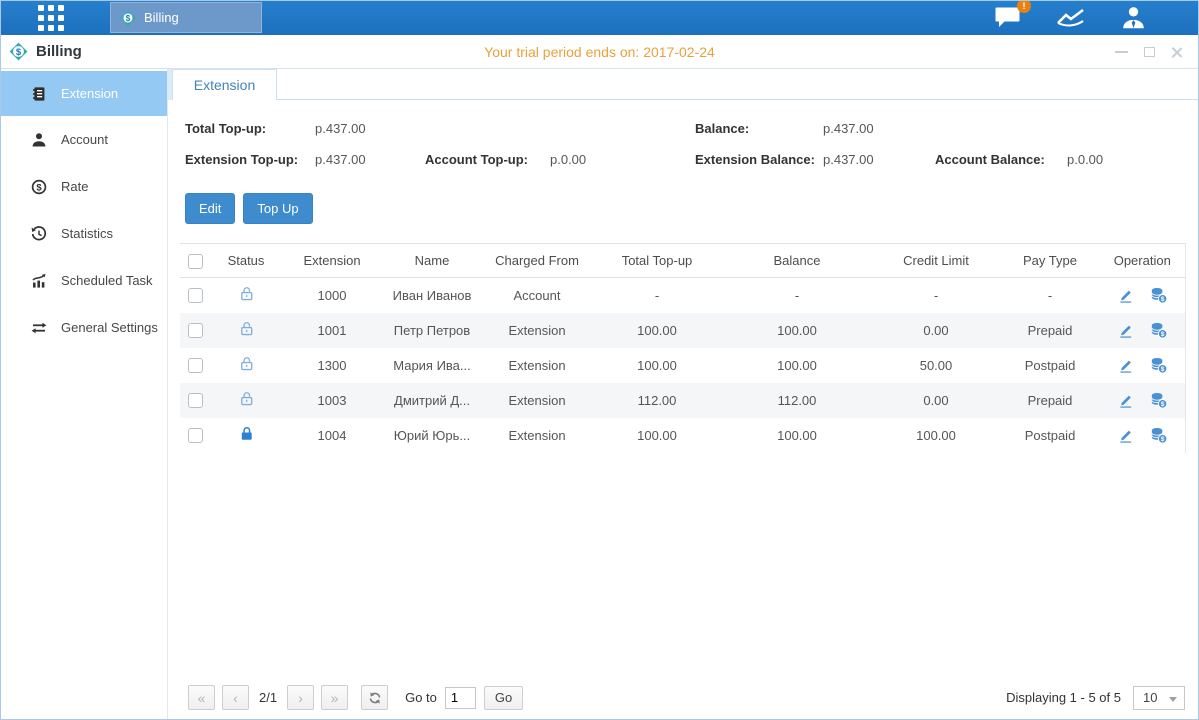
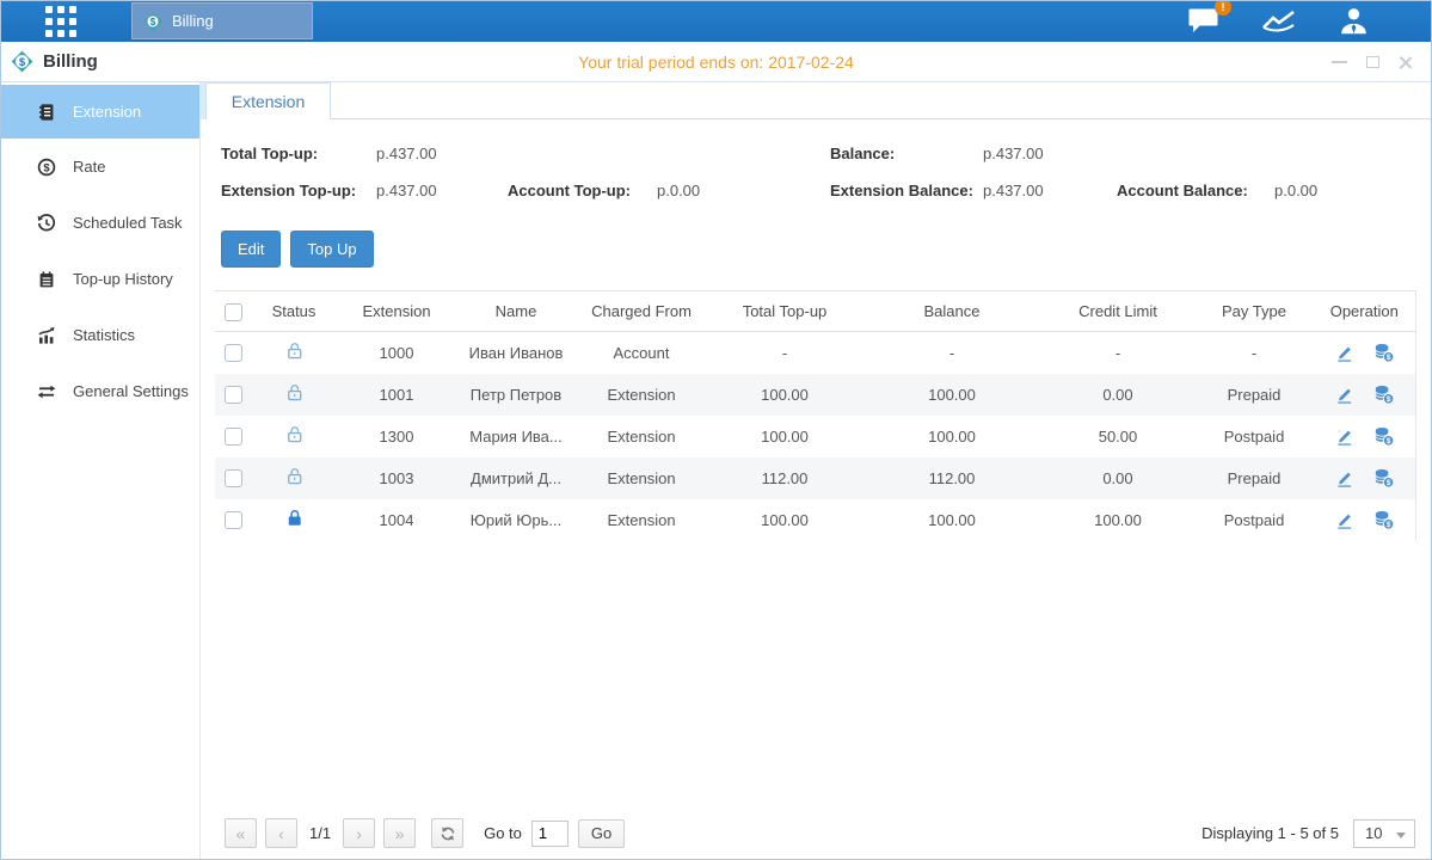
  $
  Billing
  !
  $
  Billing
  Your trial period ends on: 2017-02-24
  Extension
- Account
  $
  Rate
- Statistics
+ Scheduled Task
+ Top-up History
- Scheduled Task
+ Statistics
  General Settings
  Extension
  Total Top-up:
  p.437.00
  Extension Top-up:
  p.437.00
  Account Top-up:
  p.0.00
  Balance:
  p.437.00
  Extension Balance:
  p.437.00
  Account Balance:
  p.0.00
  Edit
  Top Up
  	Status	Extension	Name	Charged From	Total Top-up	Balance	Credit Limit	Pay Type	Operation
  		1000	Иван Иванов	Account	-	-	-	-
  		1001	Петр Петров	Extension	100.00	100.00	0.00	Prepaid
  		1300	Мария Ива...	Extension	100.00	100.00	50.00	Postpaid
  		1003	Дмитрий Д...	Extension	112.00	112.00	0.00	Prepaid
  		1004	Юрий Юрь...	Extension	100.00	100.00	100.00	Postpaid
  «
  ‹
- 2/1
+ 1/1
  ›
  »
  Go to
  1
  Go
  Displaying 1 - 5 of 5
  10
